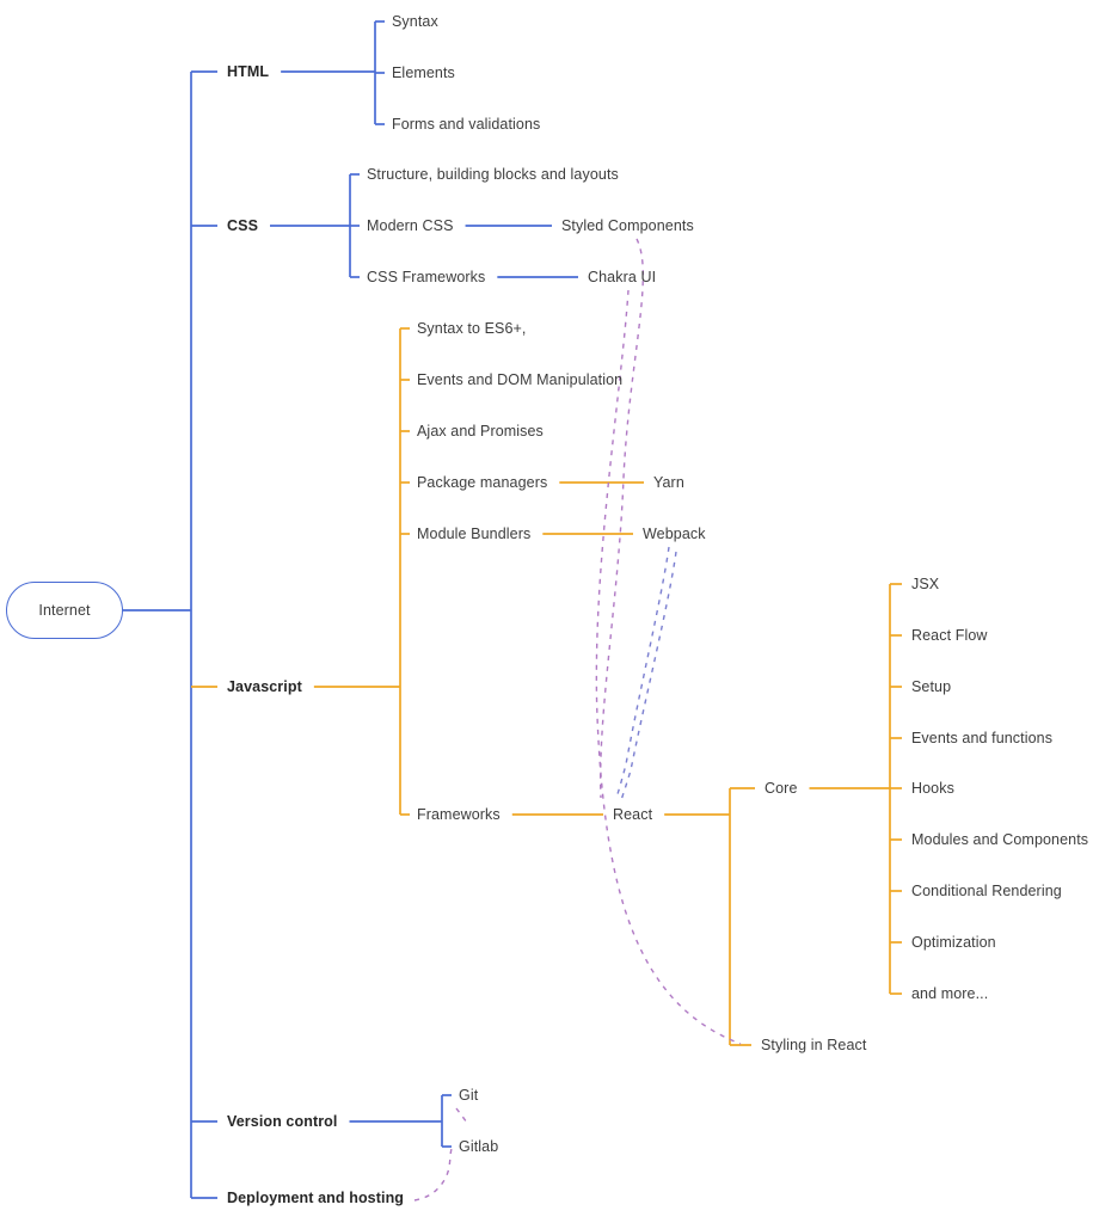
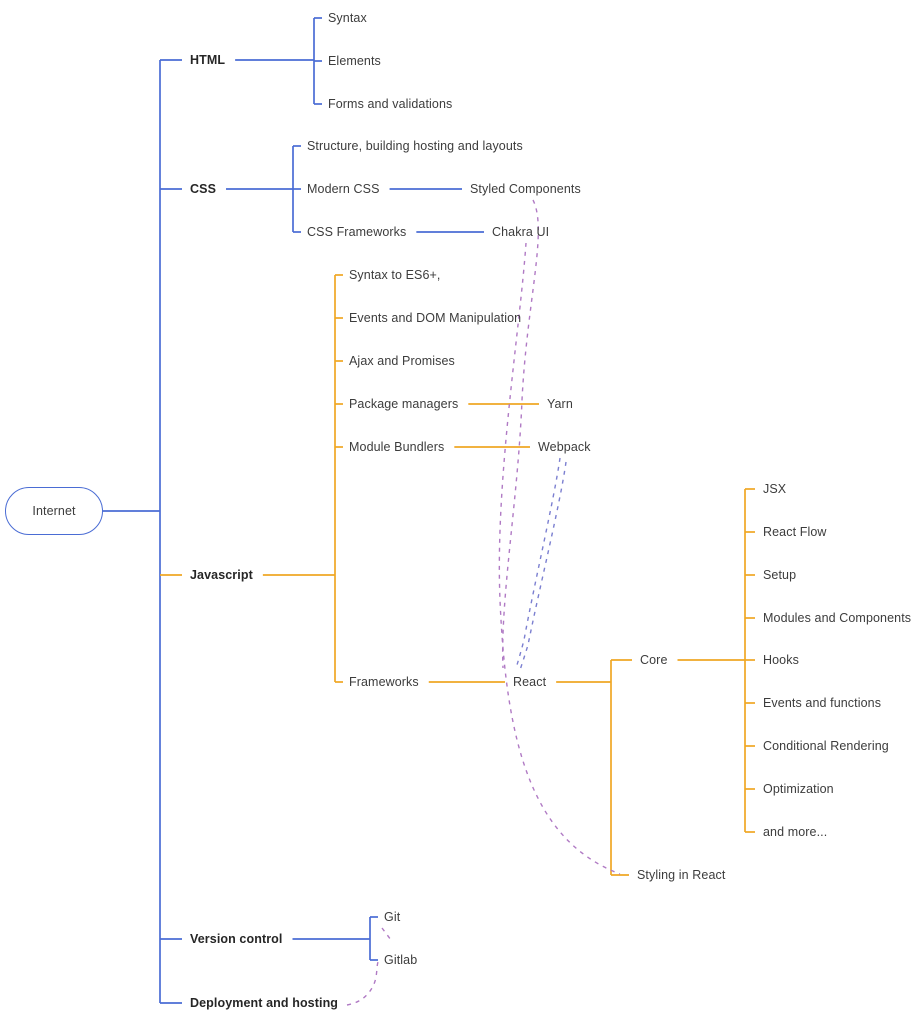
  Internet
  HTML
  Syntax
  Elements
  Forms and validations
  CSS
- Structure, building blocks and layouts
+ Structure, building hosting and layouts
  Modern CSS
  Styled Components
  CSS Frameworks
  Chakra UI
  Javascript
  Syntax to ES6+,
  Events and DOM Manipulation
  Ajax and Promises
  Package managers
  Yarn
  Module Bundlers
  Webpack
  Frameworks
  React
  Version control
  Git
  Gitlab
  Deployment and hosting
  Core
  Styling in React
  JSX
  React Flow
  Setup
- Events and functions
+ Modules and Components
  Hooks
- Modules and Components
+ Events and functions
  Conditional Rendering
  Optimization
  and more...
